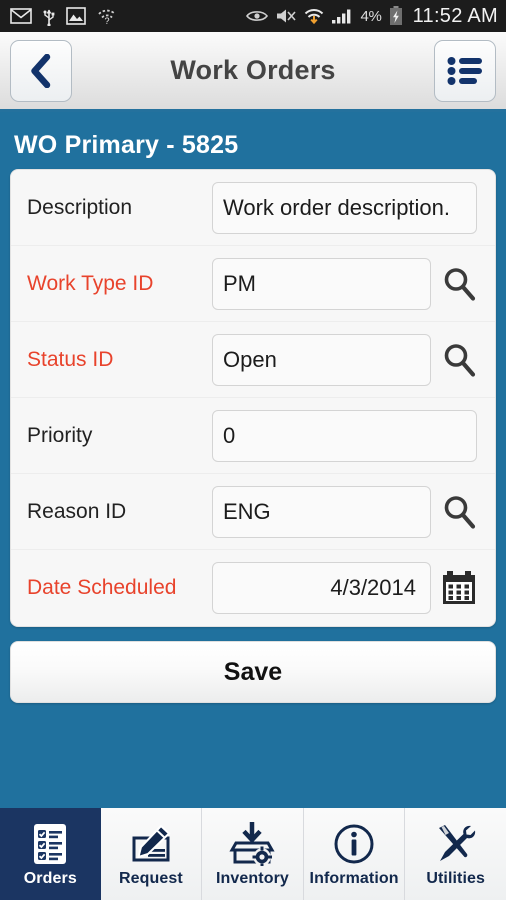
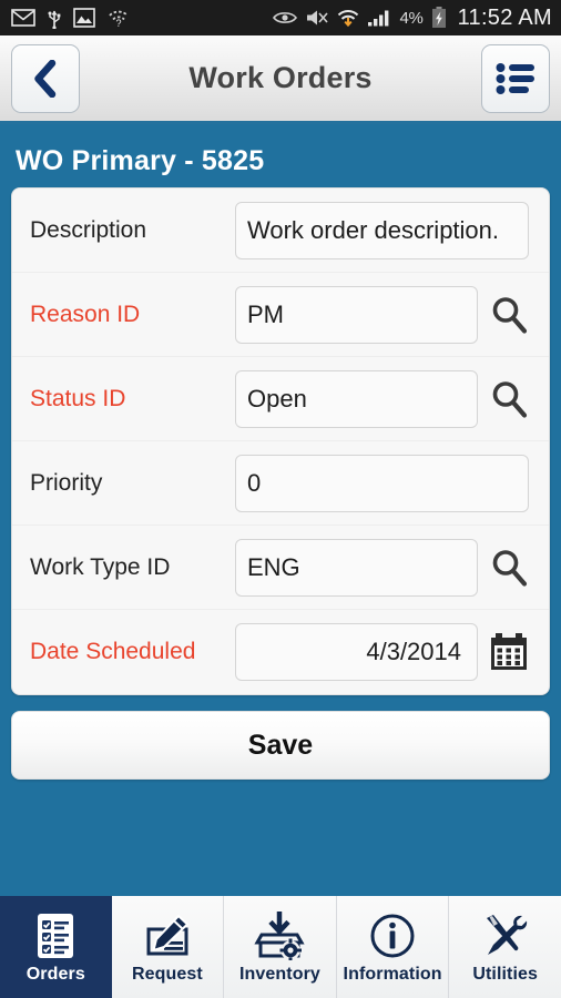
  ?
  4%
  11:52 AM
  Work Orders
  WO Primary - 5825
  Description
  Work order description.
- Work Type ID
+ Reason ID
  PM
  Status ID
  Open
  Priority
  0
- Reason ID
+ Work Type ID
  ENG
  Date Scheduled
  4/3/2014
  Save
  Orders
  Request
  Inventory
  Information
  Utilities
